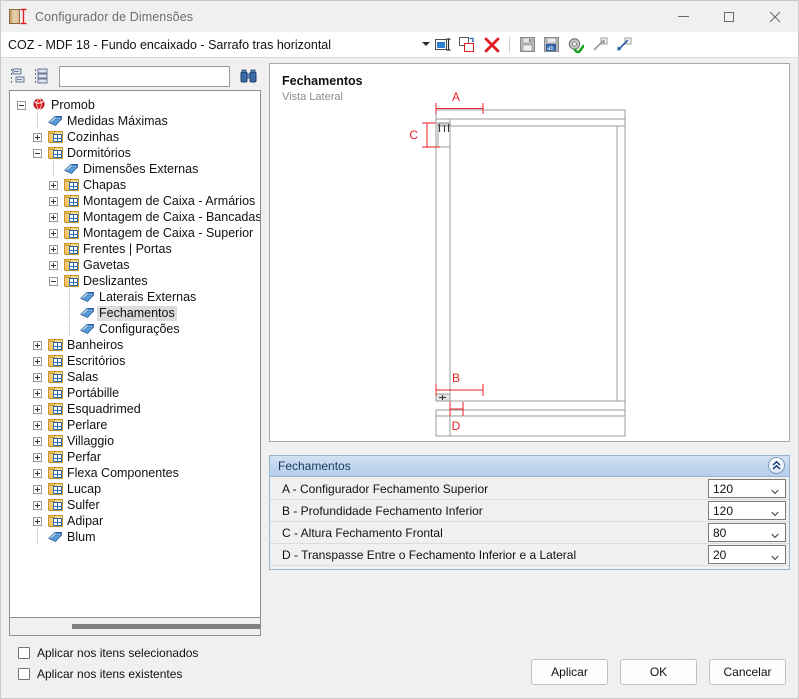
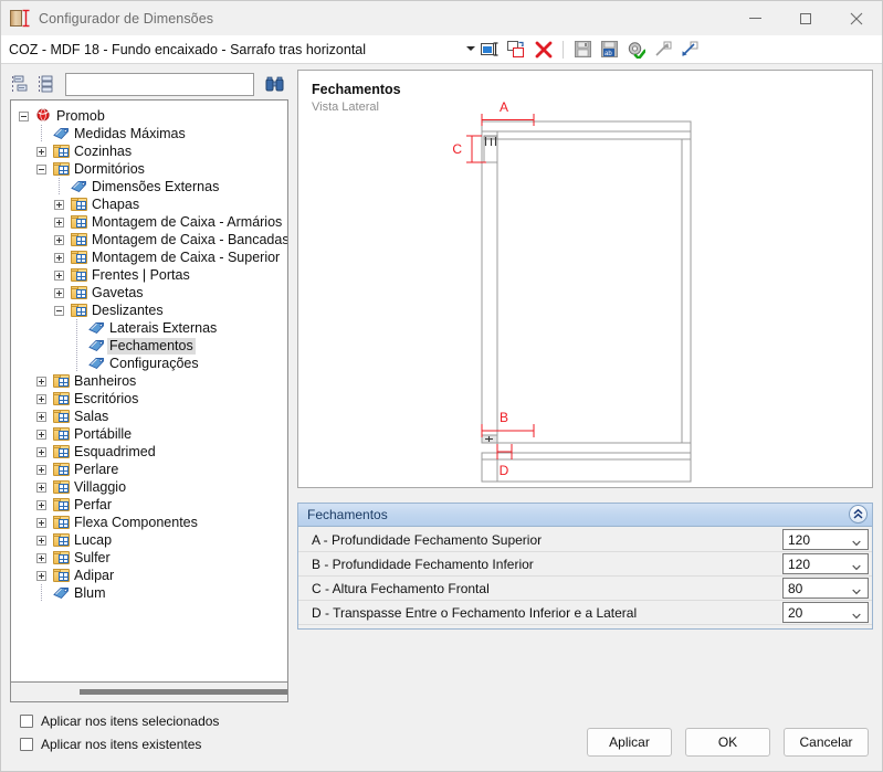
  Configurador de Dimensões
  COZ - MDF 18 - Fundo encaixado - Sarrafo tras horizontal
  Promob
  Medidas Máximas
  Cozinhas
  Dormitórios
  Dimensões Externas
  Chapas
  Montagem de Caixa - Armários
  Montagem de Caixa - Bancadas
  Montagem de Caixa - Superior
  Frentes | Portas
  Gavetas
  Deslizantes
  Laterais Externas
  Fechamentos
  Configurações
  Banheiros
  Escritórios
  Salas
  Portábille
  Esquadrimed
  Perlare
  Villaggio
  Perfar
  Flexa Componentes
  Lucap
  Sulfer
  Adipar
  Blum
  Fechamentos
  Vista Lateral
  A
  C
  B
  D
  Fechamentos
- A - Configurador Fechamento Superior
+ A - Profundidade Fechamento Superior
  120
  B - Profundidade Fechamento Inferior
  120
  C - Altura Fechamento Frontal
  80
  D - Transpasse Entre o Fechamento Inferior e a Lateral
  20
  Aplicar nos itens selecionados
  Aplicar nos itens existentes
  Aplicar
  OK
  Cancelar
